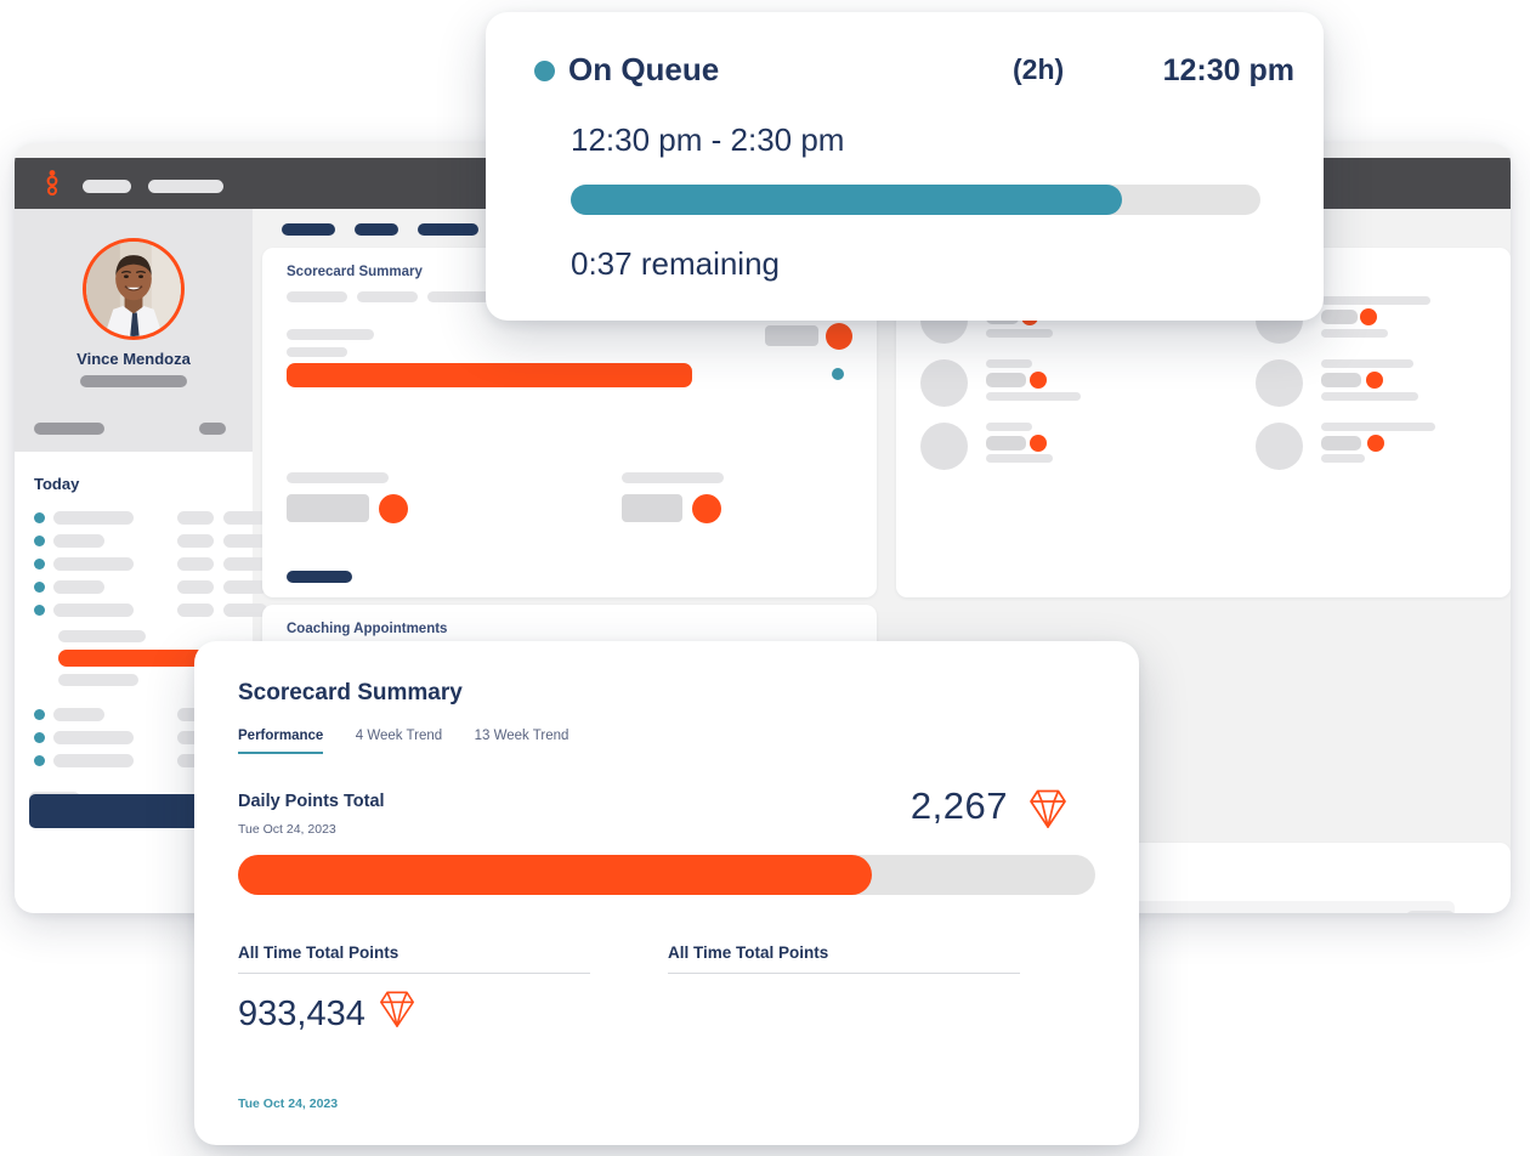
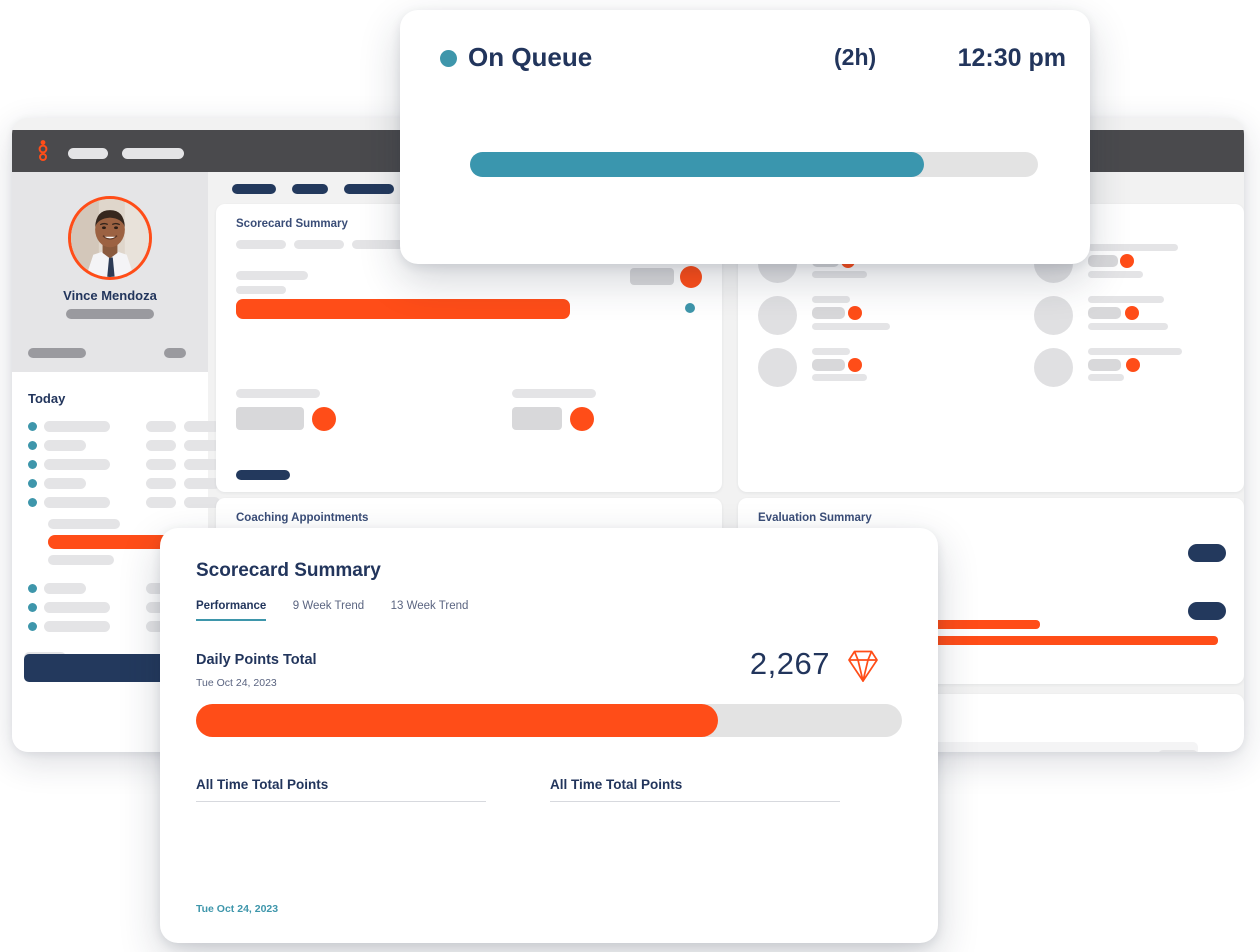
  Vince Mendoza
  Today
  Scorecard Summary
  Coaching Appointments
+ Evaluation Summary
  On Queue
  (2h)
  12:30 pm
- 12:30 pm - 2:30 pm
- 0:37 remaining
  Scorecard Summary
- Performance 4 Week Trend 13 Week Trend
+ Performance 9 Week Trend 13 Week Trend
  Daily Points Total
  Tue Oct 24, 2023
  2,267
  All Time Total Points
- 933,434
  All Time Total Points
  Tue Oct 24, 2023
